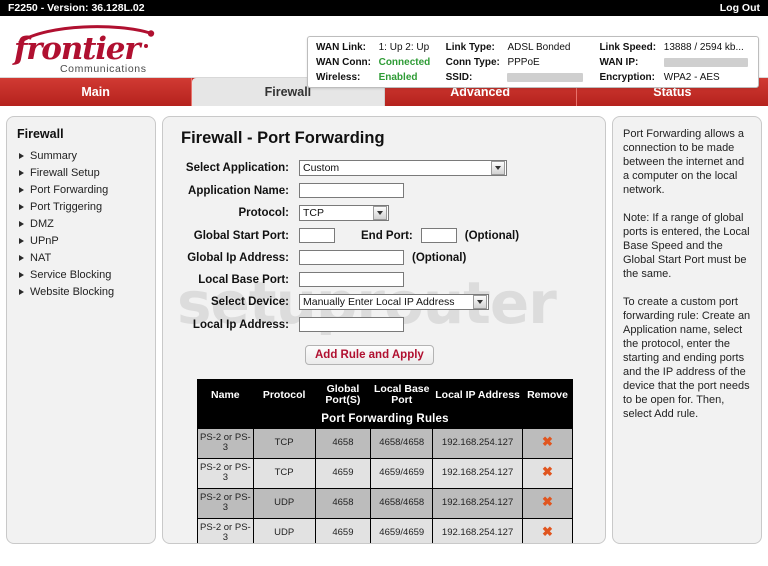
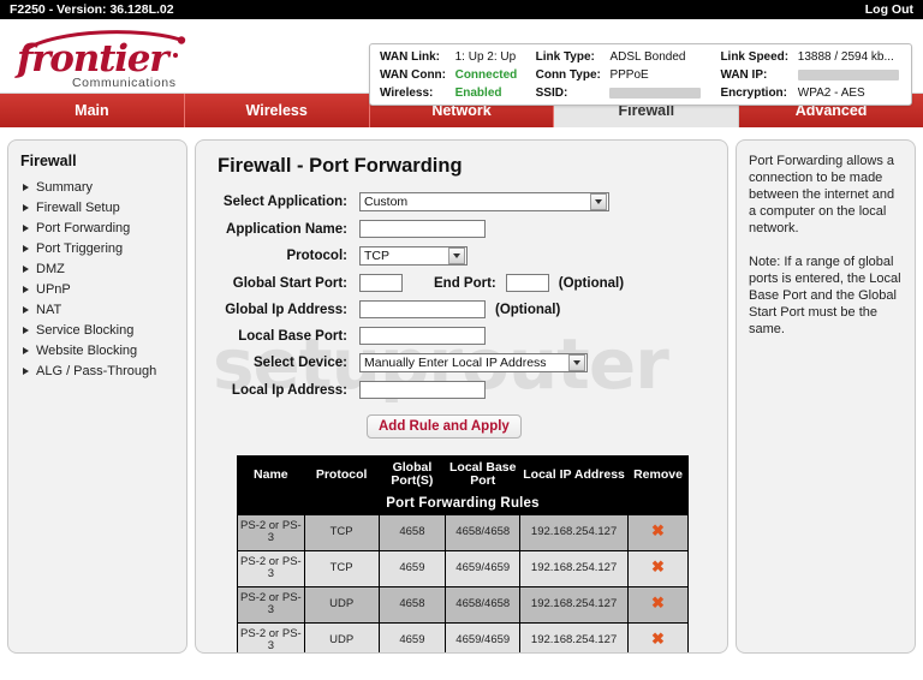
  F2250 - Version: 36.128L.02
  Log Out
  frontier
  Communications
  WAN Link:	1: Up 2: Up		Link Type:	ADSL Bonded		Link Speed:	13888 / 2594 kb...
  WAN Conn:	Connected		Conn Type:	PPPoE		WAN IP:
  Wireless:	Enabled		SSID:			Encryption:	WPA2 - AES
  Main
+ Wireless
+ Network
  Firewall
  Advanced
- Status
  Firewall
  Summary
  Firewall Setup
  Port Forwarding
  Port Triggering
  DMZ
  UPnP
  NAT
  Service Blocking
  Website Blocking
+ ALG / Pass-Through
  Firewall - Port Forwarding
  Select Application:
  Custom
  Application Name:
  Protocol:
  TCP
  Global Start Port:
  End Port:
  (Optional)
  Global Ip Address:
  (Optional)
  Local Base Port:
  Select Device:
  Manually Enter Local IP Address
  Local Ip Address:
  Add Rule and Apply
  Port Forwarding Rules
  Name	Protocol	Global Port(S)	Local Base Port	Local IP Address	Remove
  PS-2 or PS-3	TCP	4658	4658/4658	192.168.254.127	✖
  PS-2 or PS-3	TCP	4659	4659/4659	192.168.254.127	✖
  PS-2 or PS-3	UDP	4658	4658/4658	192.168.254.127	✖
  PS-2 or PS-3	UDP	4659	4659/4659	192.168.254.127	✖
  Port Forwarding allows a connection to be made between the internet and a computer on the local network.
- Note: If a range of global ports is entered, the Local Base Speed and the Global Start Port must be the same.
+ Note: If a range of global ports is entered, the Local Base Port and the Global Start Port must be the same.
- To create a custom port forwarding rule: Create an Application name, select the protocol, enter the starting and ending ports and the IP address of the device that the port needs to be open for. Then, select Add rule.
